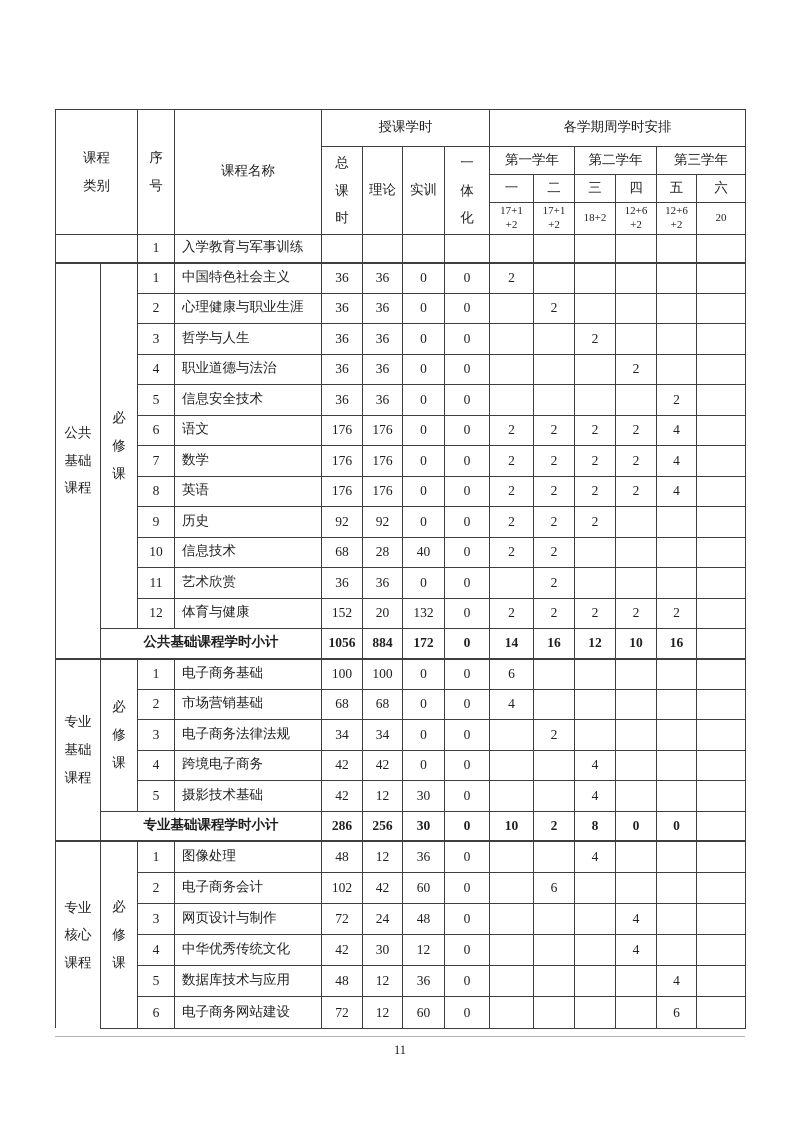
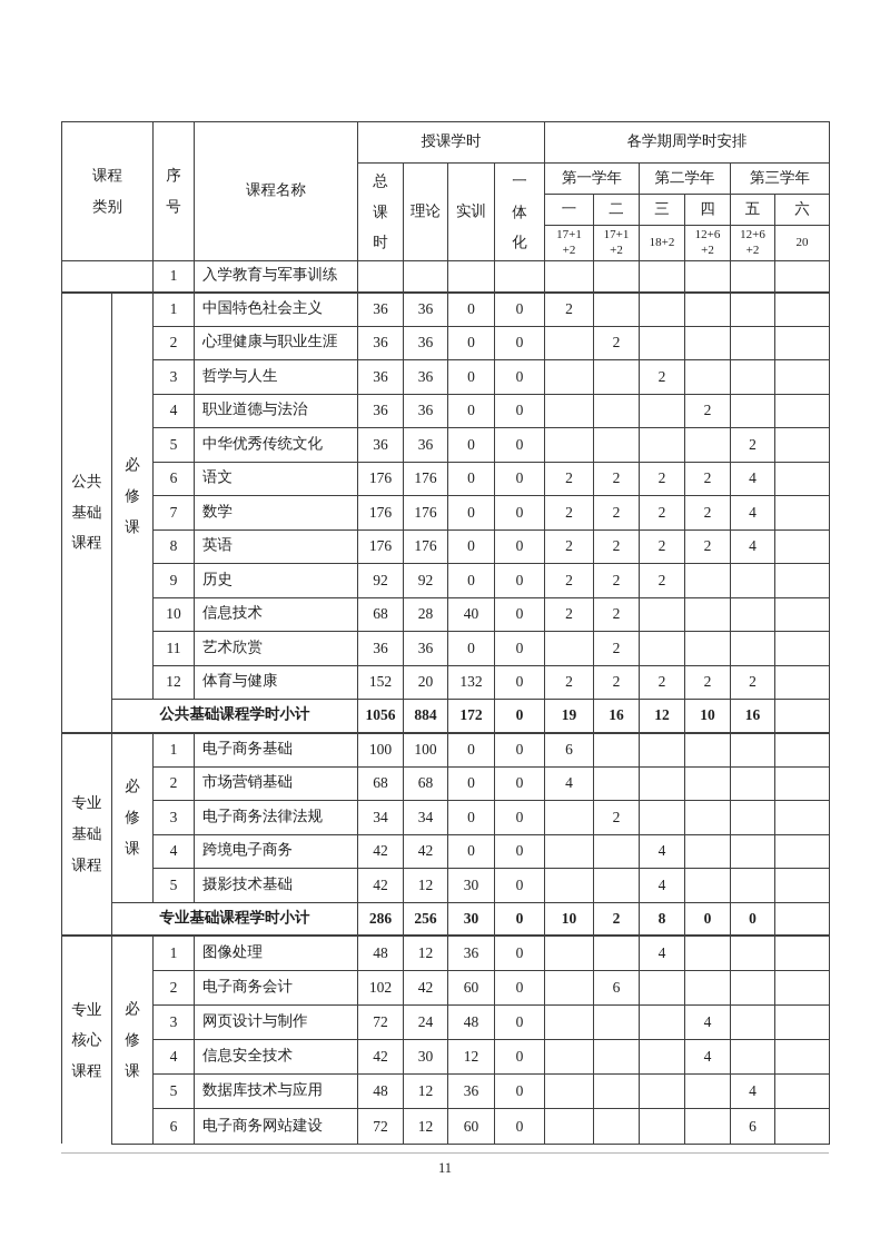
  课程 类别	序 号	课程名称	授课学时	各学期周学时安排
  总 课 时	理论	实训	一 体 化	第一学年	第二学年	第三学年
  一	二	三	四	五	六
  17+1 +2	17+1 +2	18+2	12+6 +2	12+6 +2	20
  	1	入学教育与军事训练
  公共 基础 课程	必 修 课	1	中国特色社会主义	36	36	0	0	2
  2	心理健康与职业生涯	36	36	0	0		2
  3	哲学与人生	36	36	0	0			2
  4	职业道德与法治	36	36	0	0				2
- 5	信息安全技术	36	36	0	0					2
+ 5	中华优秀传统文化	36	36	0	0					2
  6	语文	176	176	0	0	2	2	2	2	4
  7	数学	176	176	0	0	2	2	2	2	4
  8	英语	176	176	0	0	2	2	2	2	4
  9	历史	92	92	0	0	2	2	2
  10	信息技术	68	28	40	0	2	2
  11	艺术欣赏	36	36	0	0		2
  12	体育与健康	152	20	132	0	2	2	2	2	2
- 公共基础课程学时小计	1056	884	172	0	14	16	12	10	16
+ 公共基础课程学时小计	1056	884	172	0	19	16	12	10	16
  专业 基础 课程	必 修 课	1	电子商务基础	100	100	0	0	6
  2	市场营销基础	68	68	0	0	4
  3	电子商务法律法规	34	34	0	0		2
  4	跨境电子商务	42	42	0	0			4
  5	摄影技术基础	42	12	30	0			4
  专业基础课程学时小计	286	256	30	0	10	2	8	0	0
  专业 核心 课程	必 修 课	1	图像处理	48	12	36	0			4
  2	电子商务会计	102	42	60	0		6
  3	网页设计与制作	72	24	48	0				4
- 4	中华优秀传统文化	42	30	12	0				4
+ 4	信息安全技术	42	30	12	0				4
  5	数据库技术与应用	48	12	36	0					4
  6	电子商务网站建设	72	12	60	0					6
  11
